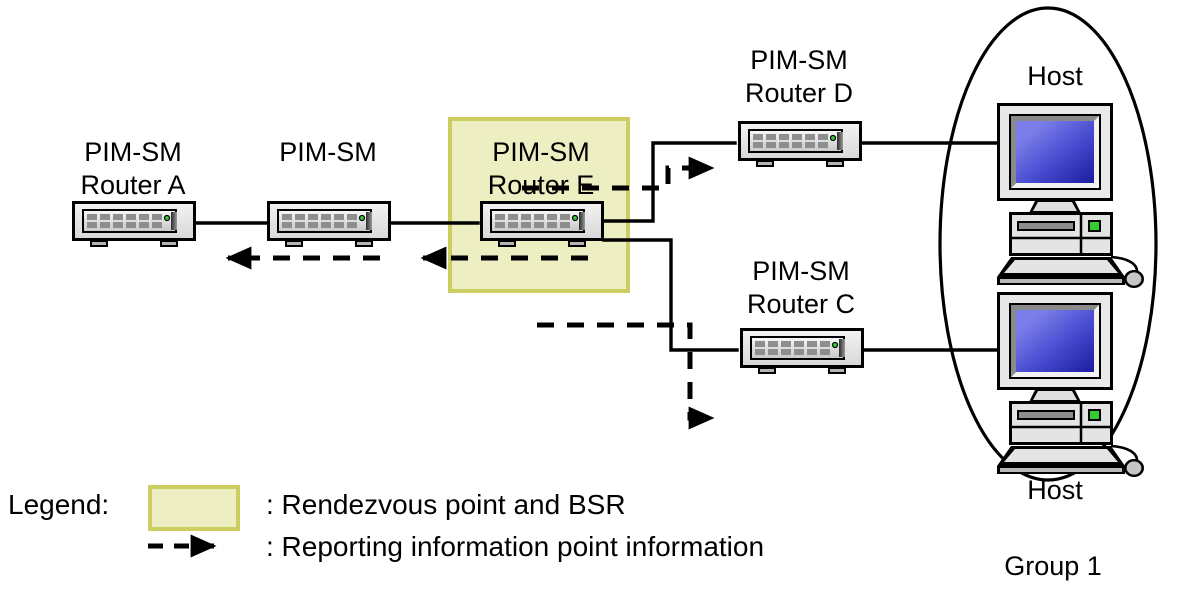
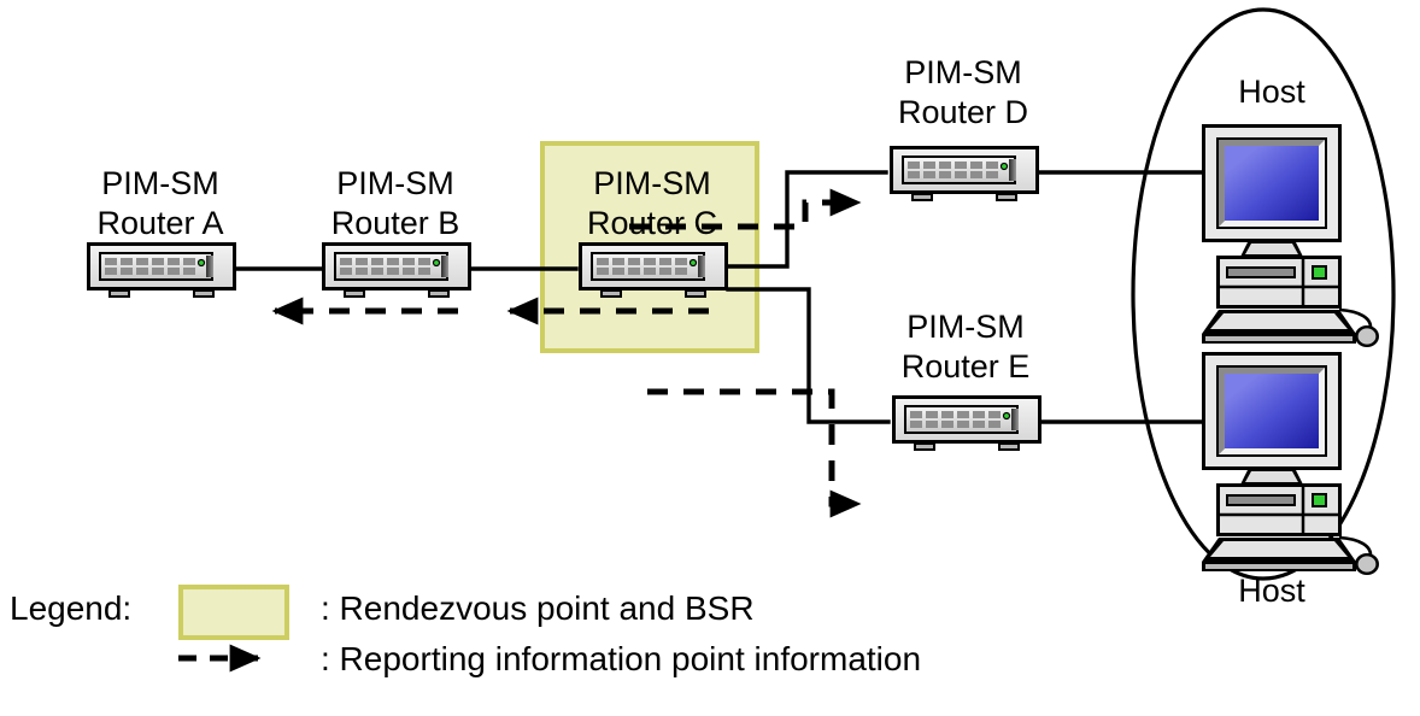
  PIM-SM
  Router A
  PIM-SM
+ Router B
  PIM-SM
- Router E
+ Router C
  PIM-SM
  Router D
  PIM-SM
- Router C
+ Router E
  Host
  Host
- Group 1
  Legend:
  : Rendezvous point and BSR
  : Reporting information point information
